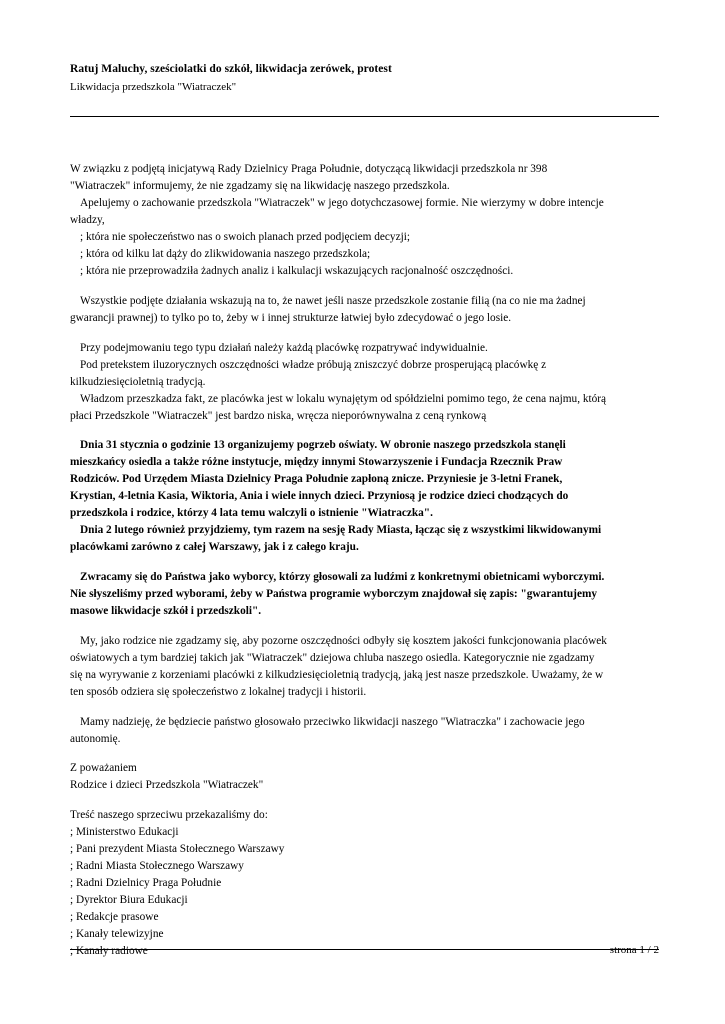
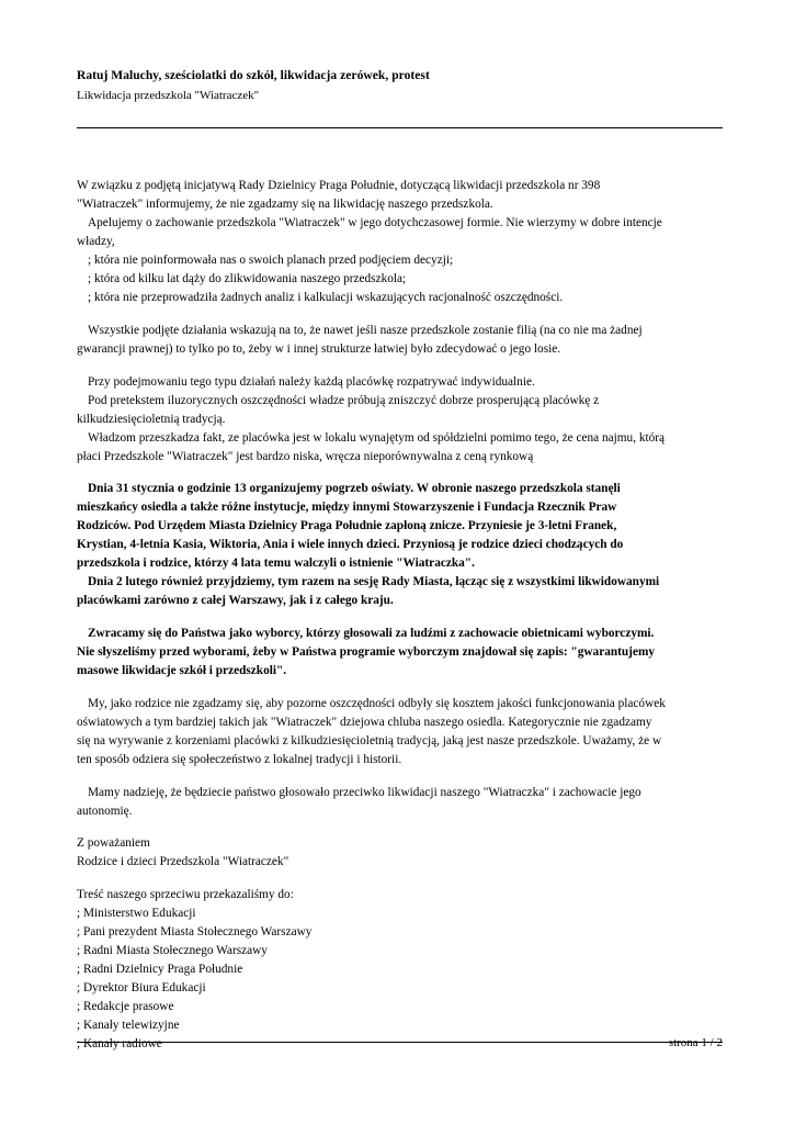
  Ratuj Maluchy, sześciolatki do szkół, likwidacja zerówek, protest
  Likwidacja przedszkola "Wiatraczek"
  W związku z podjętą inicjatywą Rady Dzielnicy Praga Południe, dotyczącą likwidacji przedszkola nr 398
  "Wiatraczek" informujemy, że nie zgadzamy się na likwidację naszego przedszkola.
  Apelujemy o zachowanie przedszkola "Wiatraczek" w jego dotychczasowej formie. Nie wierzymy w dobre intencje
  władzy,
- ; która nie społeczeństwo nas o swoich planach przed podjęciem decyzji;
+ ; która nie poinformowała nas o swoich planach przed podjęciem decyzji;
  ; która od kilku lat dąży do zlikwidowania naszego przedszkola;
  ; która nie przeprowadziła żadnych analiz i kalkulacji wskazujących racjonalność oszczędności.
  Wszystkie podjęte działania wskazują na to, że nawet jeśli nasze przedszkole zostanie filią (na co nie ma żadnej
  gwarancji prawnej) to tylko po to, żeby w i innej strukturze łatwiej było zdecydować o jego losie.
  Przy podejmowaniu tego typu działań należy każdą placówkę rozpatrywać indywidualnie.
  Pod pretekstem iluzorycznych oszczędności władze próbują zniszczyć dobrze prosperującą placówkę z
  kilkudziesięcioletnią tradycją.
  Władzom przeszkadza fakt, ze placówka jest w lokalu wynajętym od spółdzielni pomimo tego, że cena najmu, którą
  płaci Przedszkole "Wiatraczek" jest bardzo niska, wręcza nieporównywalna z ceną rynkową
  Dnia 31 stycznia o godzinie 13 organizujemy pogrzeb oświaty. W obronie naszego przedszkola stanęli
  mieszkańcy osiedla a także różne instytucje, między innymi Stowarzyszenie i Fundacja Rzecznik Praw
  Rodziców. Pod Urzędem Miasta Dzielnicy Praga Południe zapłoną znicze. Przyniesie je 3-letni Franek,
  Krystian, 4-letnia Kasia, Wiktoria, Ania i wiele innych dzieci. Przyniosą je rodzice dzieci chodzących do
  przedszkola i rodzice, którzy 4 lata temu walczyli o istnienie "Wiatraczka".
  Dnia 2 lutego również przyjdziemy, tym razem na sesję Rady Miasta, łącząc się z wszystkimi likwidowanymi
  placówkami zarówno z całej Warszawy, jak i z całego kraju.
- Zwracamy się do Państwa jako wyborcy, którzy głosowali za ludźmi z konkretnymi obietnicami wyborczymi.
+ Zwracamy się do Państwa jako wyborcy, którzy głosowali za ludźmi z zachowacie obietnicami wyborczymi.
  Nie słyszeliśmy przed wyborami, żeby w Państwa programie wyborczym znajdował się zapis: "gwarantujemy
  masowe likwidacje szkół i przedszkoli".
  My, jako rodzice nie zgadzamy się, aby pozorne oszczędności odbyły się kosztem jakości funkcjonowania placówek
  oświatowych a tym bardziej takich jak "Wiatraczek" dziejowa chluba naszego osiedla. Kategorycznie nie zgadzamy
  się na wyrywanie z korzeniami placówki z kilkudziesięcioletnią tradycją, jaką jest nasze przedszkole. Uważamy, że w
  ten sposób odziera się społeczeństwo z lokalnej tradycji i historii.
  Mamy nadzieję, że będziecie państwo głosowało przeciwko likwidacji naszego "Wiatraczka" i zachowacie jego
  autonomię.
  Z poważaniem
  Rodzice i dzieci Przedszkola "Wiatraczek"
  Treść naszego sprzeciwu przekazaliśmy do:
  ; Ministerstwo Edukacji
  ; Pani prezydent Miasta Stołecznego Warszawy
  ; Radni Miasta Stołecznego Warszawy
  ; Radni Dzielnicy Praga Południe
  ; Dyrektor Biura Edukacji
  ; Redakcje prasowe
  ; Kanały telewizyjne
  ; Kanały radiowe
  strona 1 / 2
